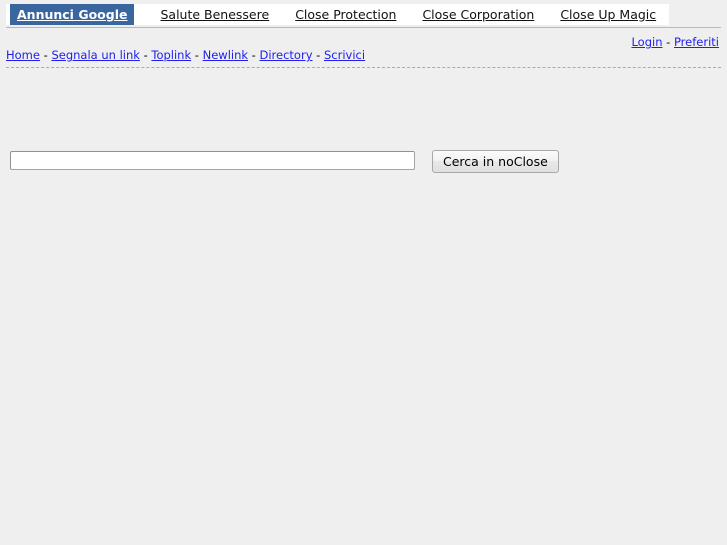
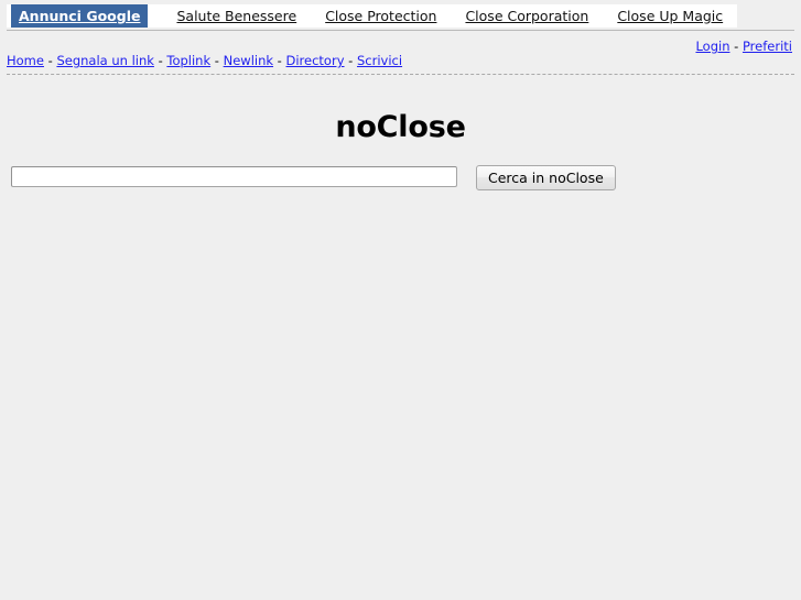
  Annunci Google Salute Benessere Close Protection Close Corporation Close Up Magic
  Login - Preferiti
  Home - Segnala un link - Toplink - Newlink - Directory - Scrivici
+ noClose
  Cerca in noClose
